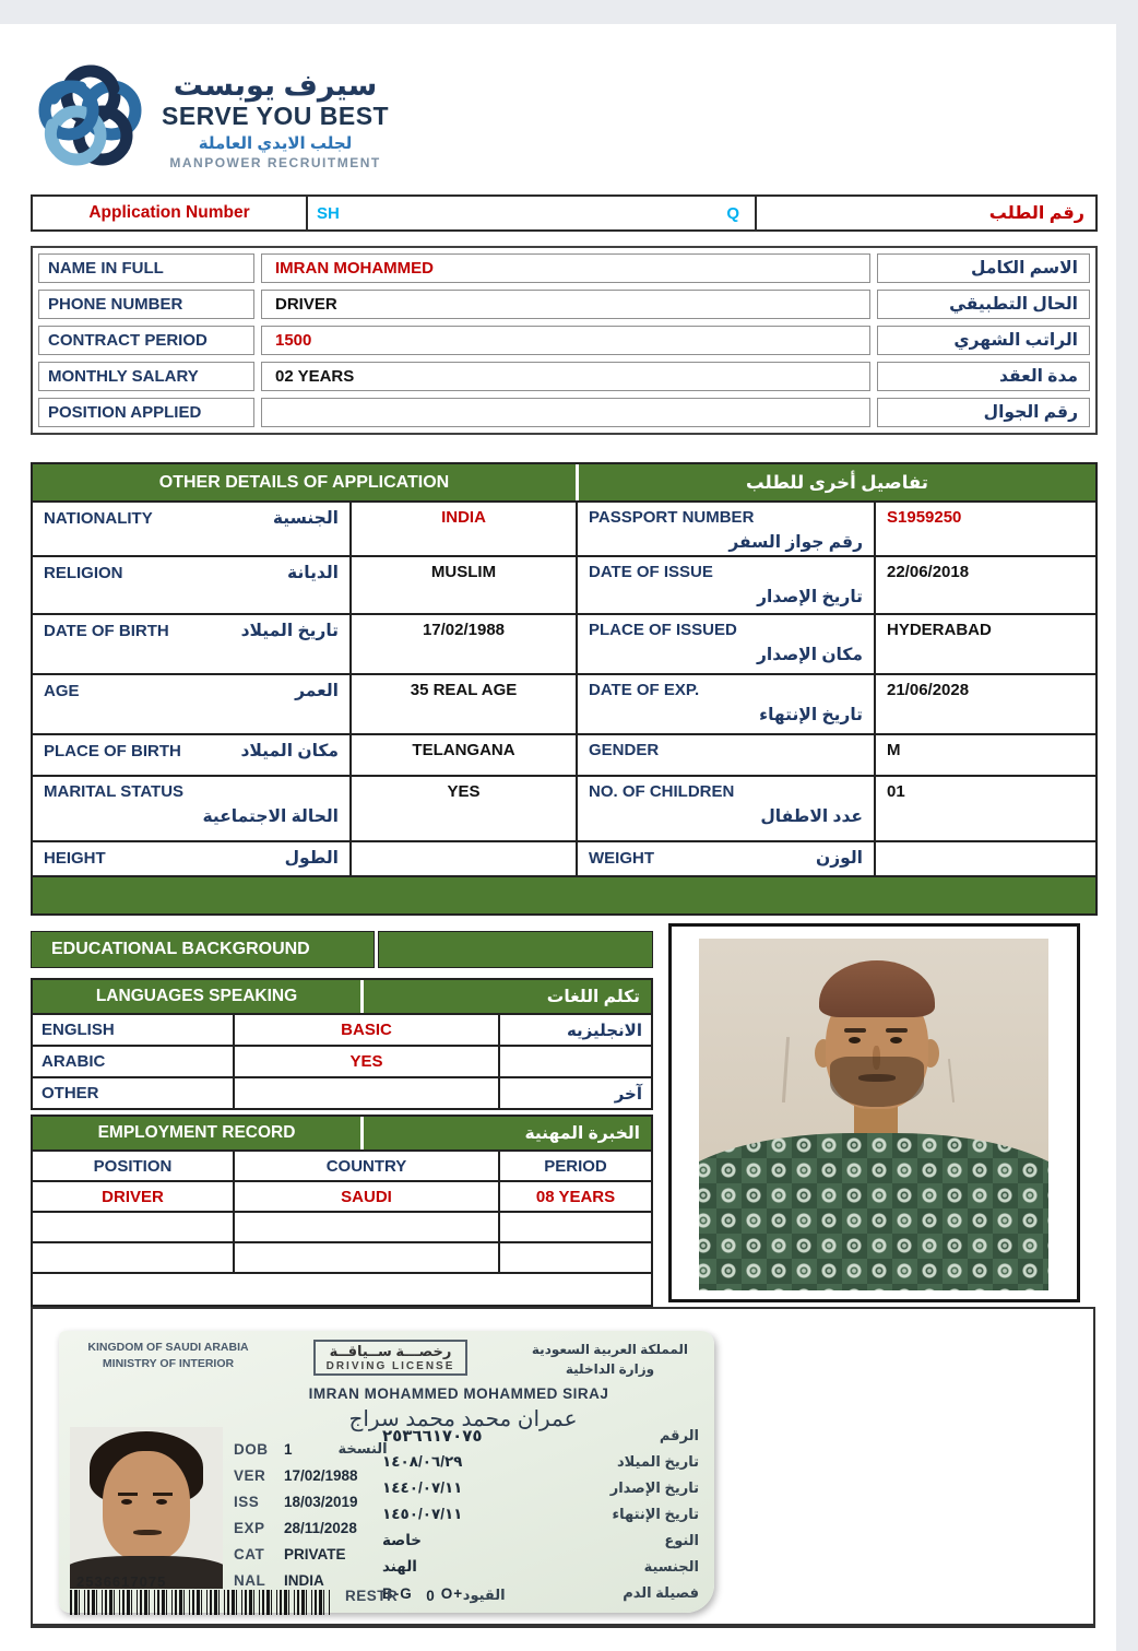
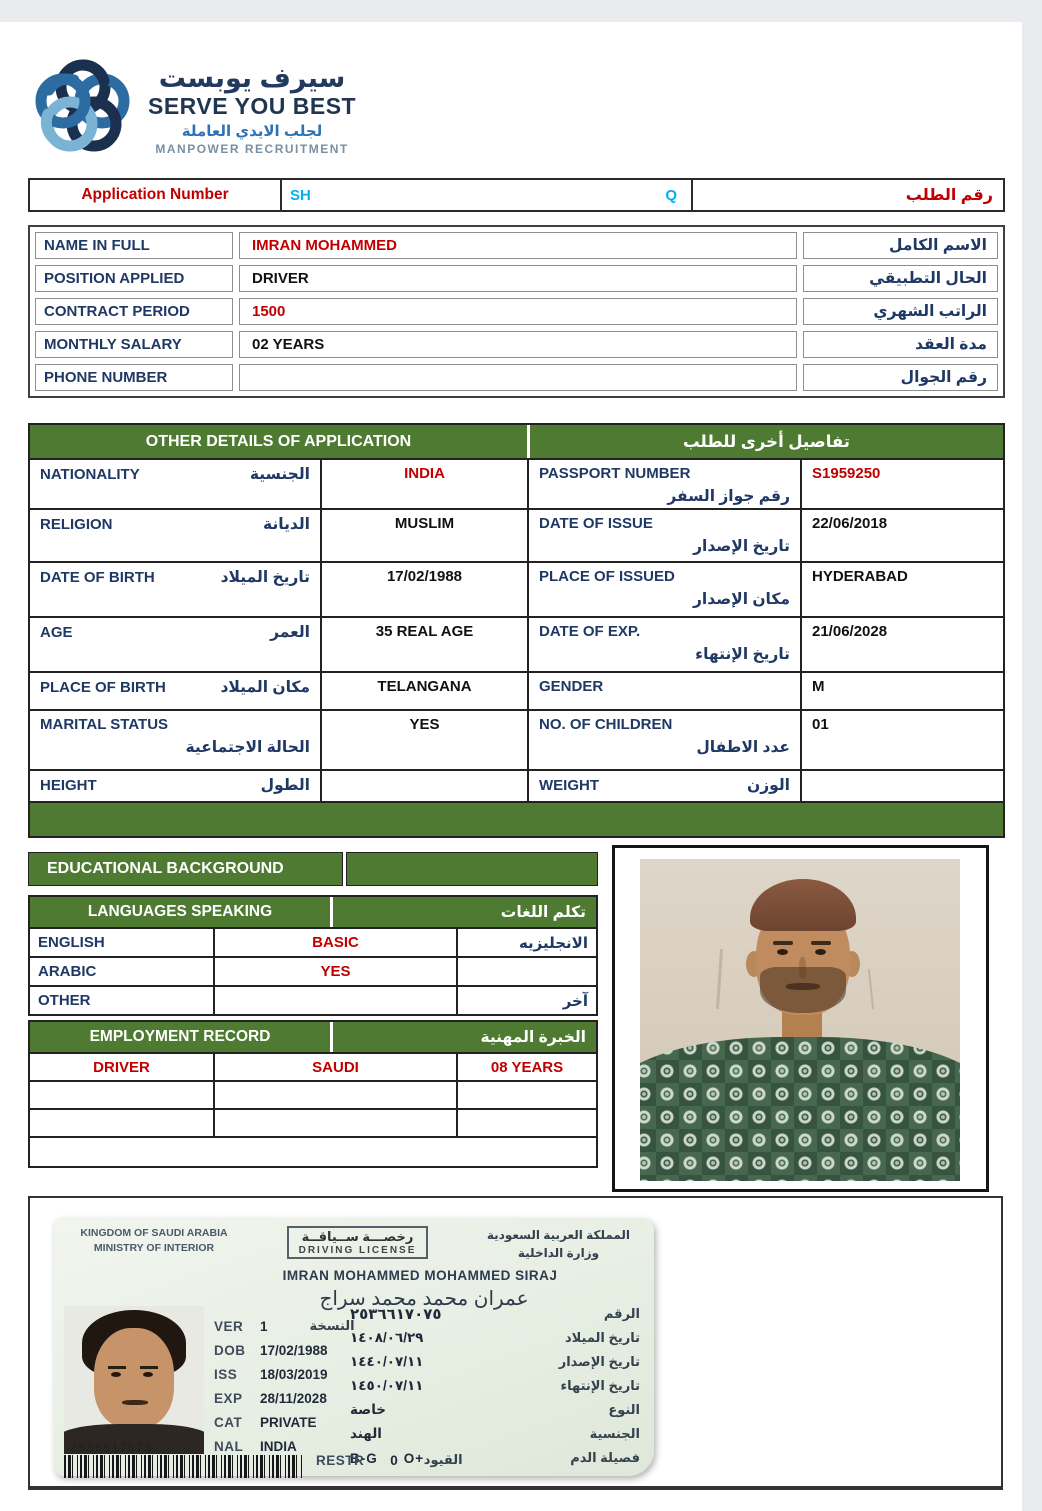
  سيرف يوبست
  SERVE YOU BEST
  لجلب الايدي العاملة
  MANPOWER RECRUITMENT
  Application Number
  SH
  Q
  رقم الطلب
  NAME IN FULL
  IMRAN MOHAMMED
  الاسم الكامل
- PHONE NUMBER
+ POSITION APPLIED
  DRIVER
  الحال التطبيقي
  CONTRACT PERIOD
  1500
  الراتب الشهري
  MONTHLY SALARY
  02 YEARS
  مدة العقد
- POSITION APPLIED
+ PHONE NUMBER
  رقم الجوال
  OTHER DETAILS OF APPLICATION
  تفاصيل أخرى للطلب
  NATIONALITY
  الجنسية
  INDIA
  PASSPORT NUMBER
  رقم جواز السفر
  S1959250
  RELIGION
  الديانة
  MUSLIM
  DATE OF ISSUE
  تاريخ الإصدار
  22/06/2018
  DATE OF BIRTH
  تاريخ الميلاد
  17/02/1988
  PLACE OF ISSUED
  مكان الإصدار
  HYDERABAD
  AGE
  العمر
  35 REAL AGE
  DATE OF EXP.
  تاريخ الإنتهاء
  21/06/2028
  PLACE OF BIRTH
  مكان الميلاد
  TELANGANA
  GENDER
  M
  MARITAL STATUS
  الحالة الاجتماعية
  YES
  NO. OF CHILDREN
  عدد الاطفال
  01
  HEIGHT
  الطول
  WEIGHT
  الوزن
  EDUCATIONAL BACKGROUND
  LANGUAGES SPEAKING
  تكلم اللغات
  ENGLISH
  BASIC
  الانجليزيه
  ARABIC
  YES
  OTHER
  آخر
  EMPLOYMENT RECORD
  الخبرة المهنية
- POSITION
- COUNTRY
- PERIOD
  DRIVER
  SAUDI
  08 YEARS
  KINGDOM OF SAUDI ARABIA
  MINISTRY OF INTERIOR
  رخصـــة ســياقــة
  DRIVING LICENSE
  المملكة العربية السعودية
  وزارة الداخلية
  IMRAN MOHAMMED MOHAMMED SIRAJ
  عمران محمد محمد سراج
- DOB
+ VER
  1
  النسخة
- VER
+ DOB
  17/02/1988
  ISS
  18/03/2019
  EXP
  28/11/2028
  CAT
  PRIVATE
  NAL
  INDIA
  الرقم
  ٢٥٣٦٦١٧٠٧٥
  تاريخ الميلاد
  ١٤٠٨/٠٦/٢٩
  تاريخ الإصدار
  ١٤٤٠/٠٧/١١
  تاريخ الإنتهاء
  ١٤٥٠/٠٧/١١
  النوع
  خاصة
  الجنسية
  الهند
  فصيلة الدم
  B-G
  O+
  2536617075
  RESTR
  0
  القيود
